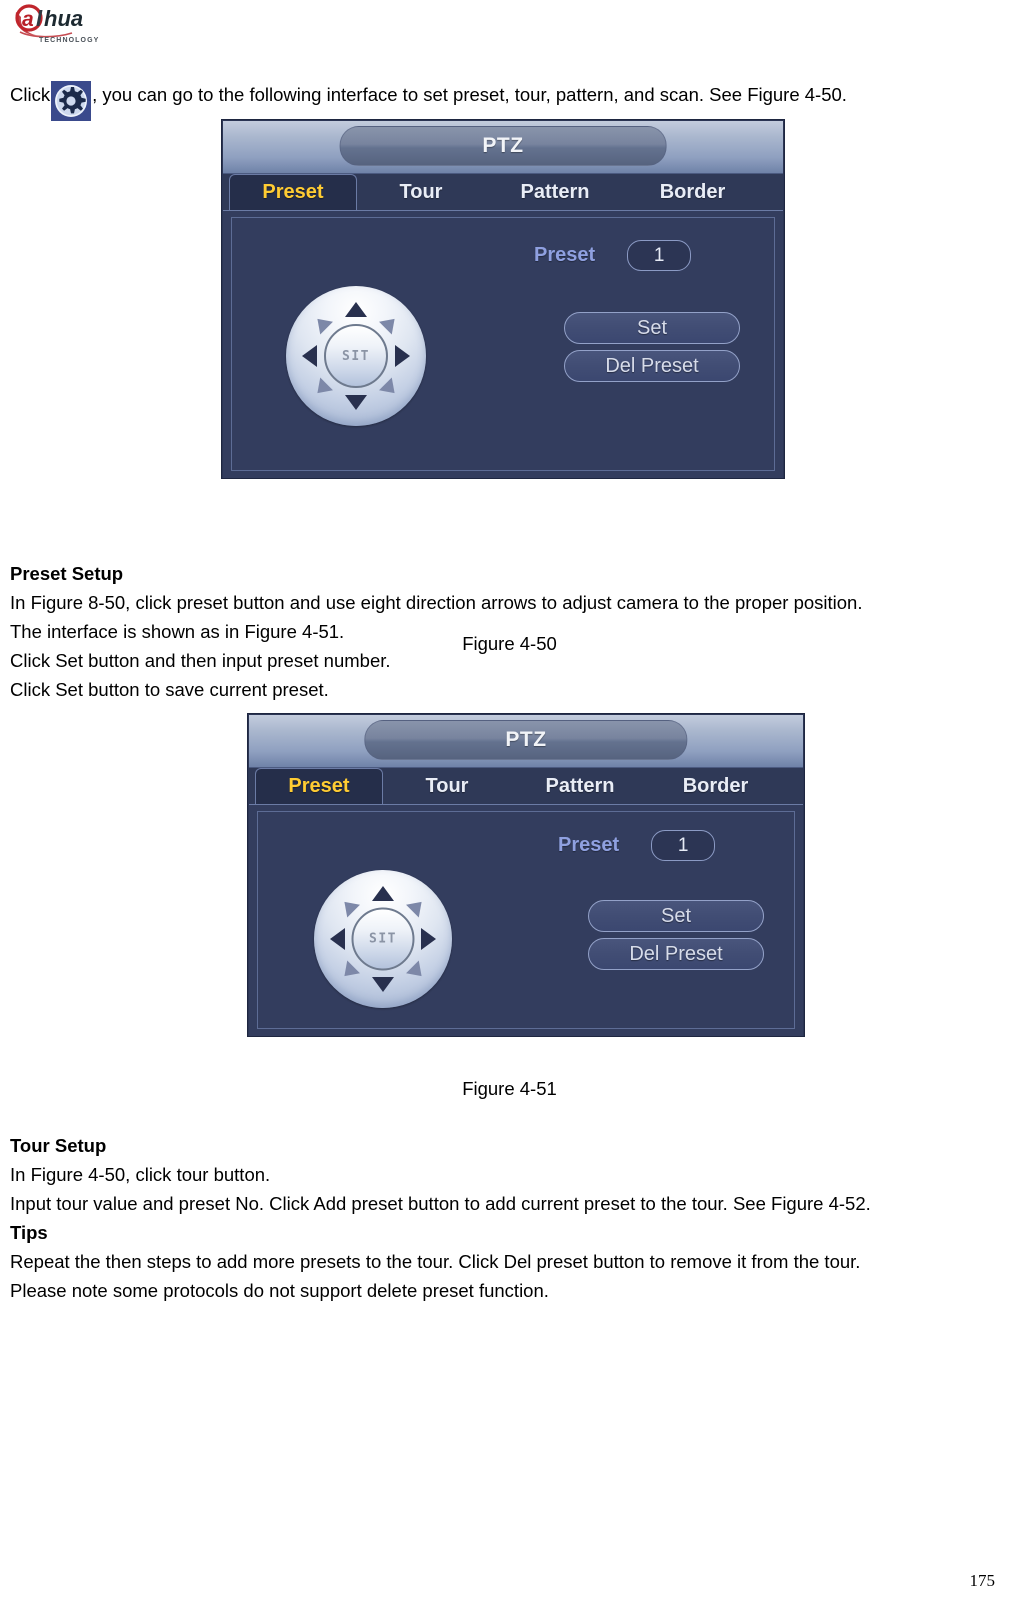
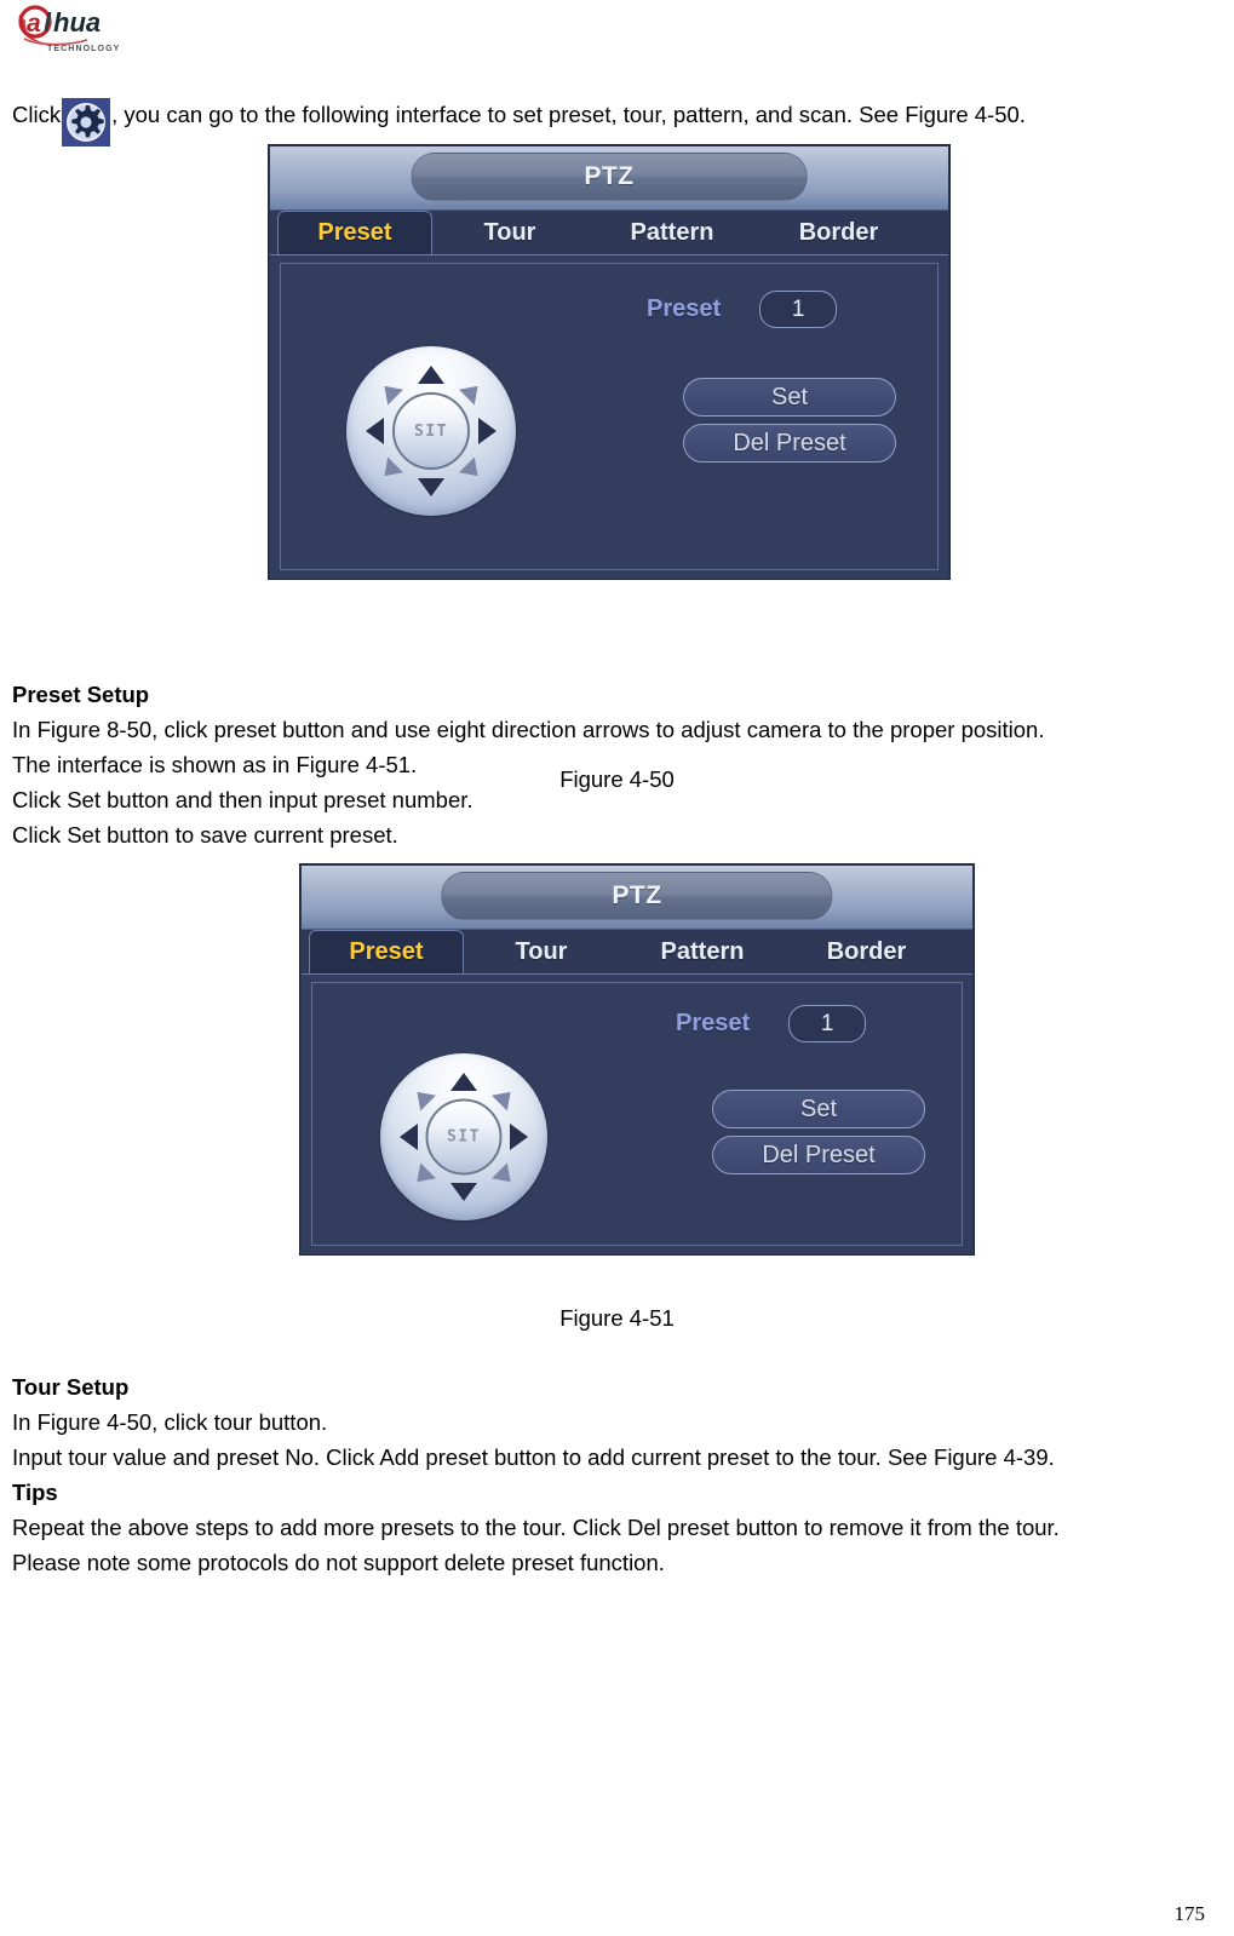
  a
  l
  hua
  Click
  , you can go to the following interface to set preset, tour, pattern, and scan. See Figure 4-50.
  PTZ
  Preset
  Tour
  Pattern
  Border
  SIT
  Preset
  1
  Set
  Del Preset
  Figure 4-50
  Preset Setup
  In Figure 8-50, click preset button and use eight direction arrows to adjust camera to the proper position.
  The interface is shown as in Figure 4-51.
  Click Set button and then input preset number.
  Click Set button to save current preset.
  PTZ
  Preset
  Tour
  Pattern
  Border
  SIT
  Preset
  1
  Set
  Del Preset
  Figure 4-51
  Tour Setup
  In Figure 4-50, click tour button.
- Input tour value and preset No. Click Add preset button to add current preset to the tour. See Figure 4-52.
+ Input tour value and preset No. Click Add preset button to add current preset to the tour. See Figure 4-39.
  Tips
- Repeat the then steps to add more presets to the tour. Click Del preset button to remove it from the tour.
+ Repeat the above steps to add more presets to the tour. Click Del preset button to remove it from the tour.
  Please note some protocols do not support delete preset function.
  175
